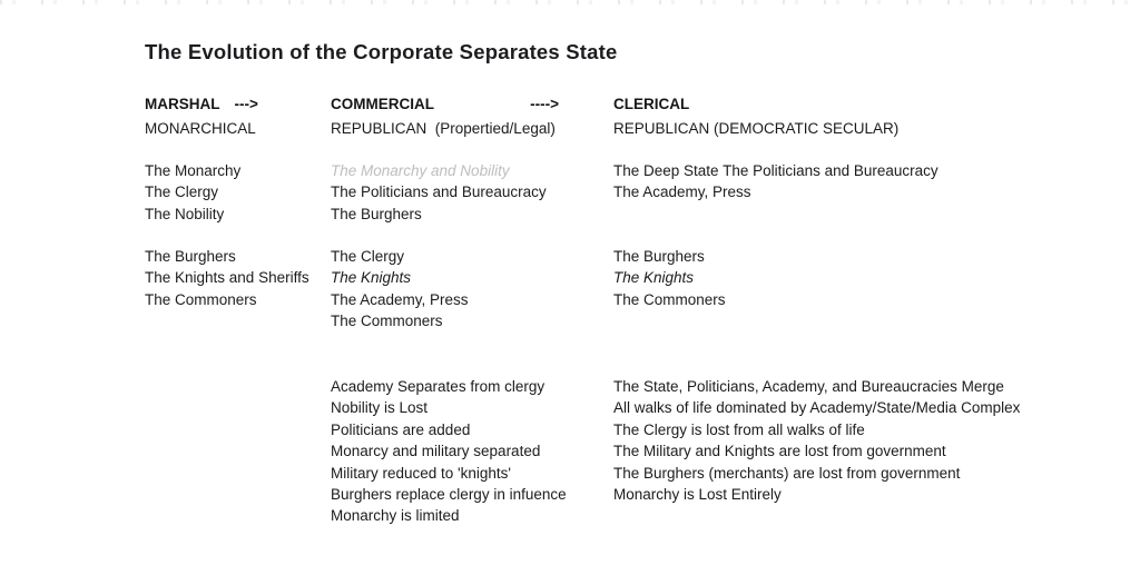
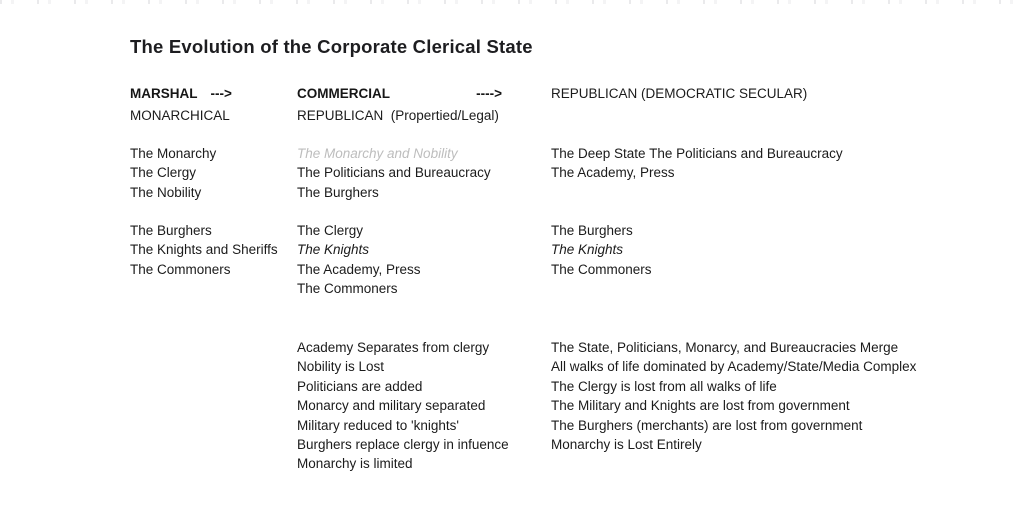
- The Evolution of the Corporate Separates State
+ The Evolution of the Corporate Clerical State
  MARSHAL
  --->
  MONARCHICAL
  The Monarchy
  The Clergy
  The Nobility
  The Burghers
  The Knights and Sheriffs
  The Commoners
  COMMERCIAL
  ---->
  REPUBLICAN (Propertied/Legal)
  The Monarchy and Nobility
  The Politicians and Bureaucracy
  The Burghers
  The Clergy
  The Knights
  The Academy, Press
  The Commoners
  Academy Separates from clergy
  Nobility is Lost
  Politicians are added
  Monarcy and military separated
  Military reduced to 'knights'
  Burghers replace clergy in infuence
  Monarchy is limited
- CLERICAL
  REPUBLICAN (DEMOCRATIC SECULAR)
  The Deep State The Politicians and Bureaucracy
  The Academy, Press
  The Burghers
  The Knights
  The Commoners
- The State, Politicians, Academy, and Bureaucracies Merge
+ The State, Politicians, Monarcy, and Bureaucracies Merge
  All walks of life dominated by Academy/State/Media Complex
  The Clergy is lost from all walks of life
  The Military and Knights are lost from government
  The Burghers (merchants) are lost from government
  Monarchy is Lost Entirely
